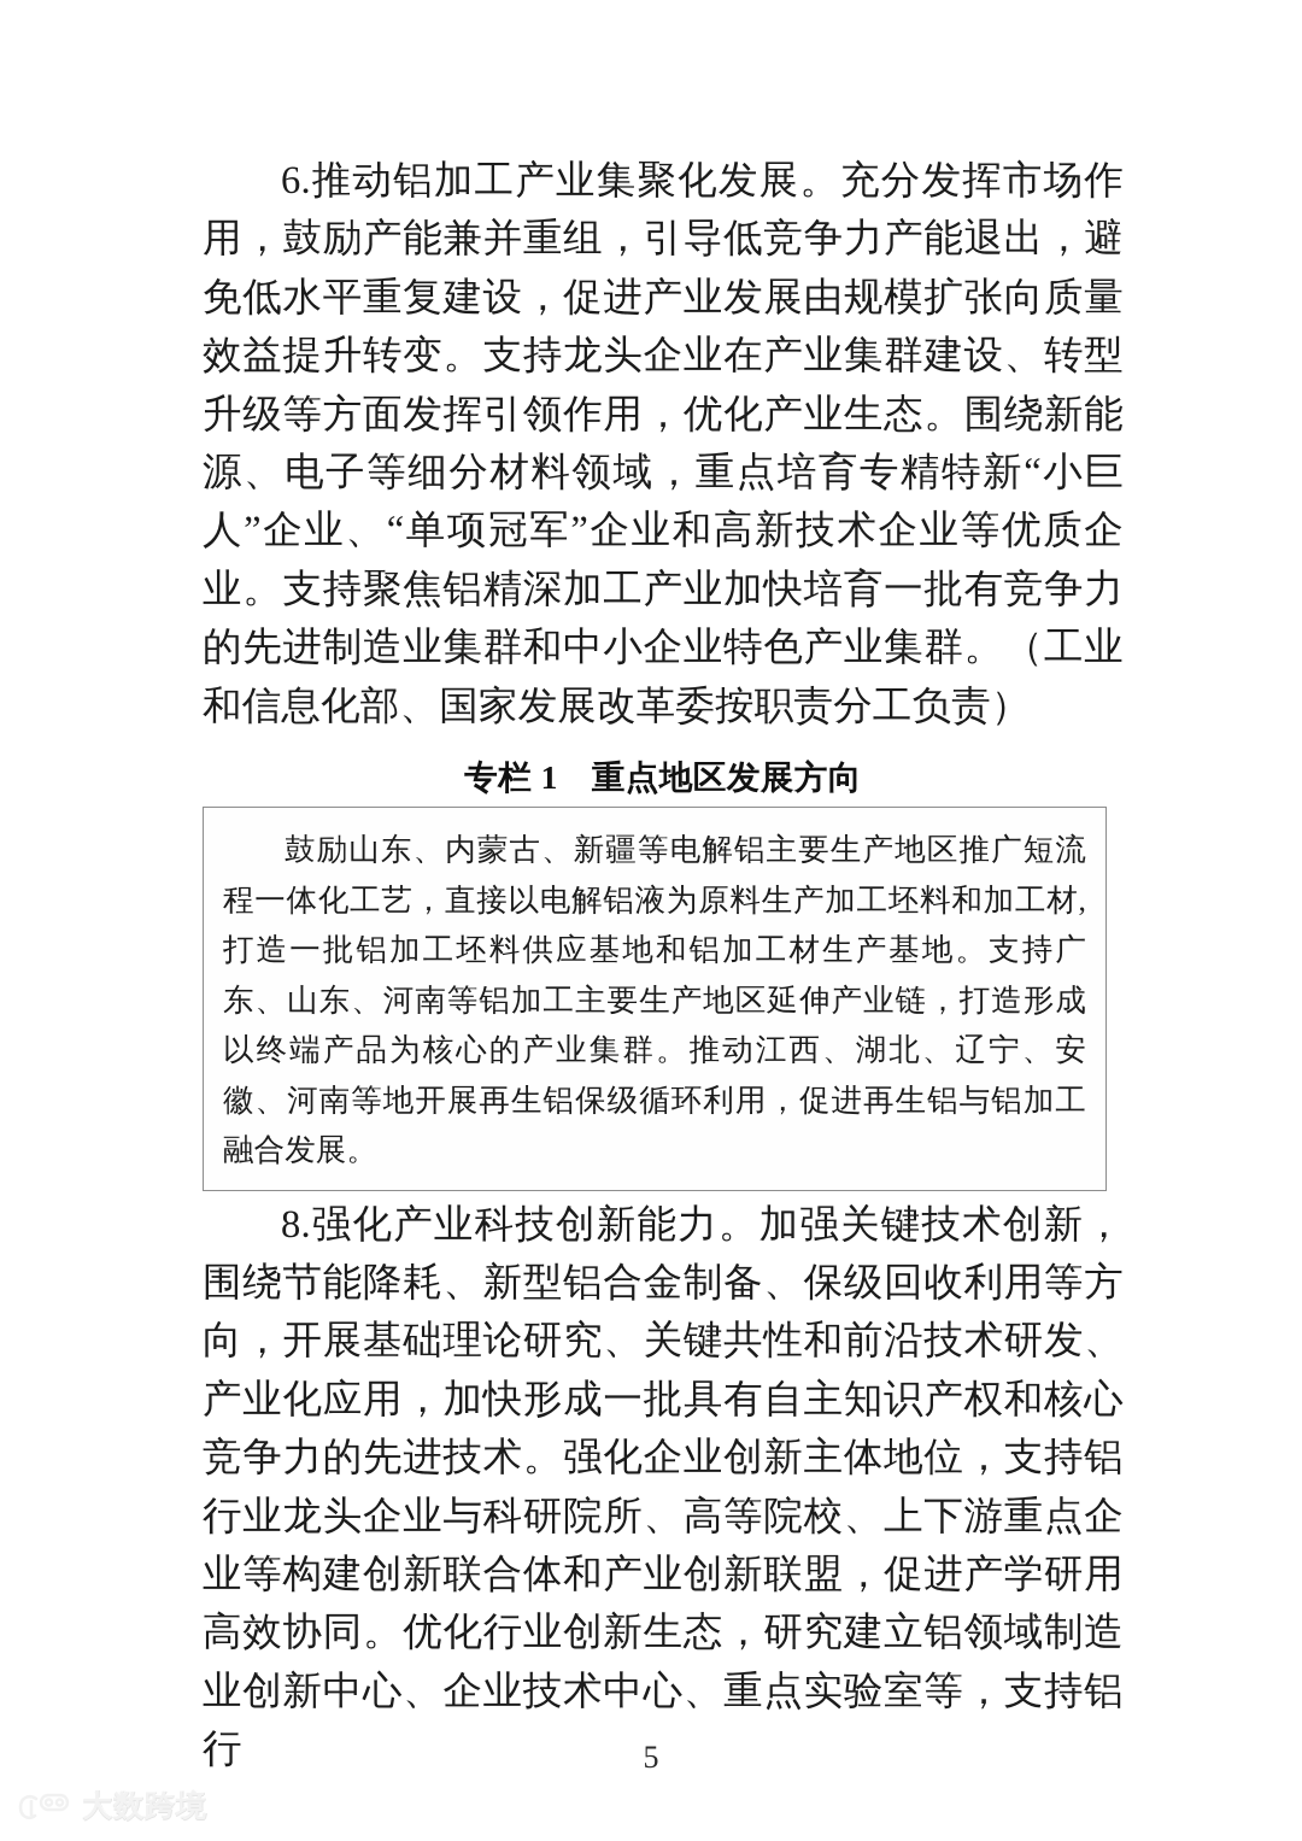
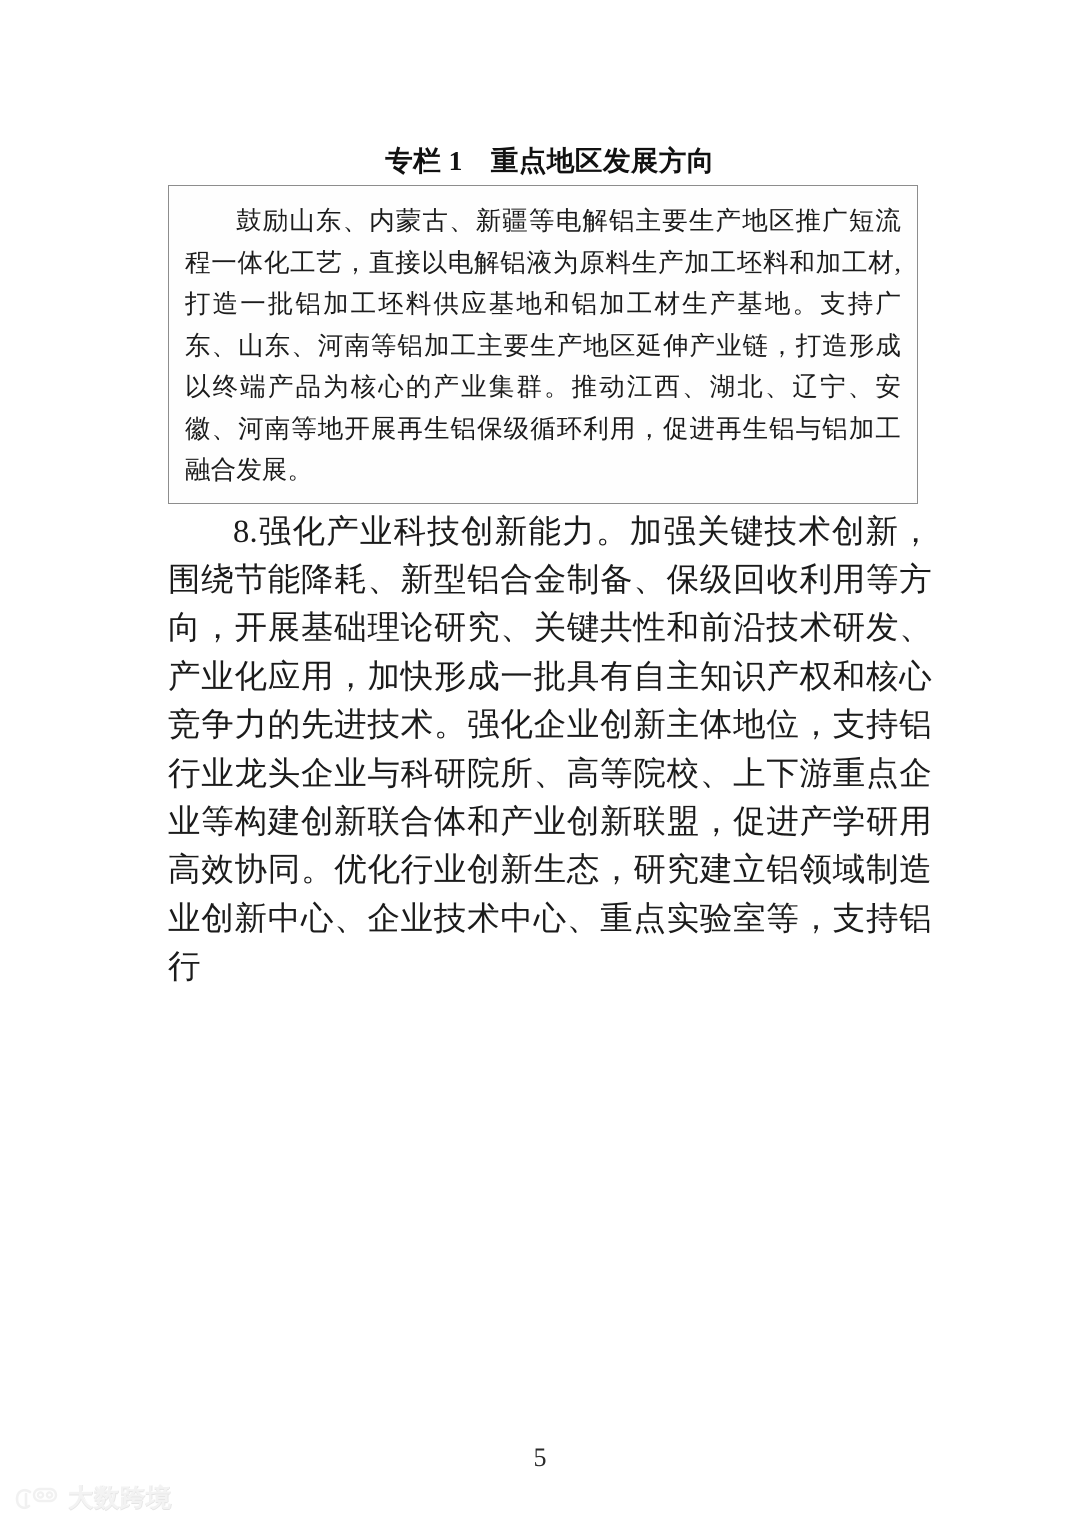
- 6.推动铝加工产业集聚化发展。充分发挥市场作用，鼓励产能兼并重组，引导低竞争力产能退出，避免低水平重复建设，促进产业发展由规模扩张向质量效益提升转变。支持龙头企业在产业集群建设、转型升级等方面发挥引领作用，优化产业生态。围绕新能源、电子等细分材料领域，重点培育专精特新“小巨人”企业、“单项冠军”企业和高新技术企业等优质企业。支持聚焦铝精深加工产业加快培育一批有竞争力的先进制造业集群和中小企业特色产业集群。（工业和信息化部、国家发展改革委按职责分工负责）
  专栏 1 重点地区发展方向
  鼓励山东、内蒙古、新疆等电解铝主要生产地区推广短流程一体化工艺，直接以电解铝液为原料生产加工坯料和加工材,打造一批铝加工坯料供应基地和铝加工材生产基地。支持广东、山东、河南等铝加工主要生产地区延伸产业链，打造形成以终端产品为核心的产业集群。推动江西、湖北、辽宁、安徽、河南等地开展再生铝保级循环利用，促进再生铝与铝加工融合发展。
  8.强化产业科技创新能力。加强关键技术创新，围绕节能降耗、新型铝合金制备、保级回收利用等方向，开展基础理论研究、关键共性和前沿技术研发、产业化应用，加快形成一批具有自主知识产权和核心竞争力的先进技术。强化企业创新主体地位，支持铝行业龙头企业与科研院所、高等院校、上下游重点企业等构建创新联合体和产业创新联盟，促进产学研用高效协同。优化行业创新生态，研究建立铝领域制造业创新中心、企业技术中心、重点实验室等，支持铝行
  5
  大数跨境
